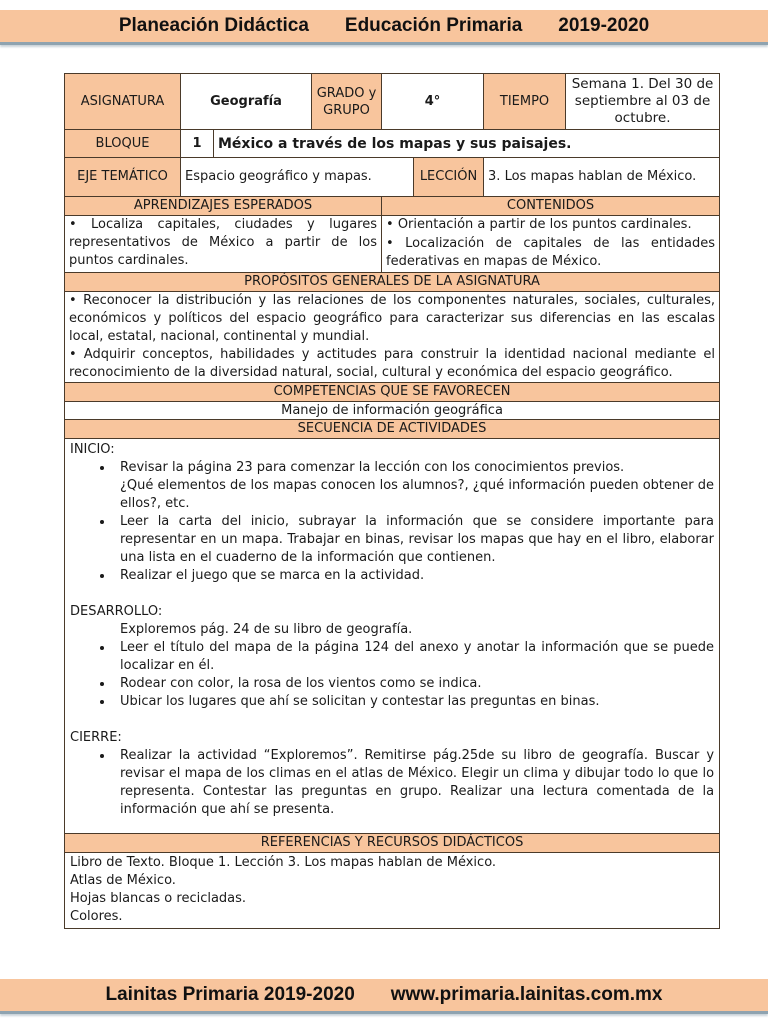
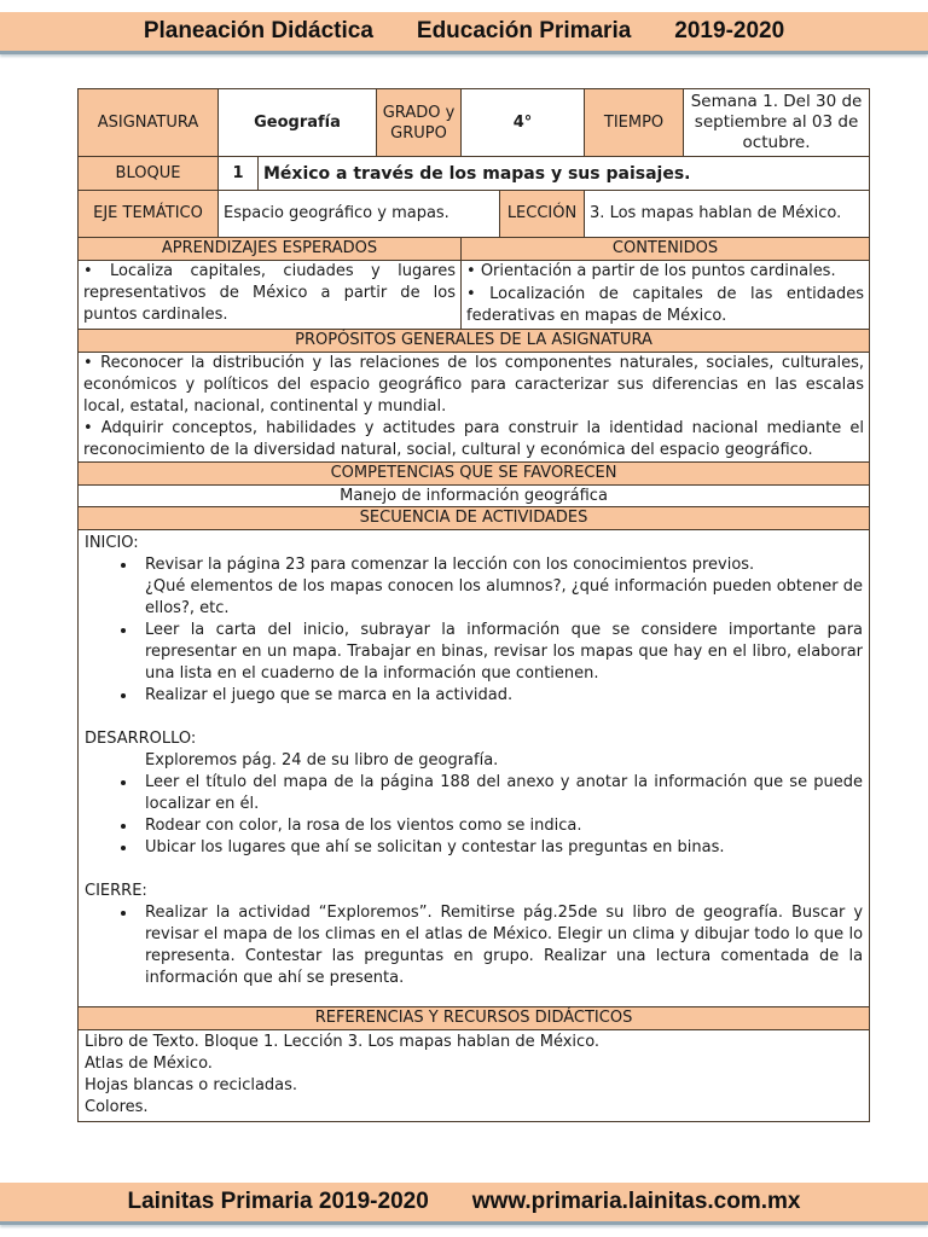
  Planeación Didáctica
  Educación Primaria
  2019-2020
  ASIGNATURA	Geografía	GRADO y GRUPO	4°	TIEMPO	Semana 1. Del 30 de septiembre al 03 de octubre.
  BLOQUE	1	México a través de los mapas y sus paisajes.
  EJE TEMÁTICO	Espacio geográfico y mapas.	LECCIÓN	3. Los mapas hablan de México.
  APRENDIZAJES ESPERADOS	CONTENIDOS
  • Localiza capitales, ciudades y lugares representativos de México a partir de los puntos cardinales.	• Orientación a partir de los puntos cardinales. • Localización de capitales de las entidades federativas en mapas de México.
  PROPÓSITOS GENERALES DE LA ASIGNATURA
  • Reconocer la distribución y las relaciones de los componentes naturales, sociales, culturales, económicos y políticos del espacio geográfico para caracterizar sus diferencias en las escalas local, estatal, nacional, continental y mundial. • Adquirir conceptos, habilidades y actitudes para construir la identidad nacional mediante el reconocimiento de la diversidad natural, social, cultural y económica del espacio geográfico.
  COMPETENCIAS QUE SE FAVORECEN
  Manejo de información geográfica
  SECUENCIA DE ACTIVIDADES
- INICIO: Revisar la página 23 para comenzar la lección con los conocimientos previos. ¿Qué elementos de los mapas conocen los alumnos?, ¿qué información pueden obtener de ellos?, etc. Leer la carta del inicio, subrayar la información que se considere importante para representar en un mapa. Trabajar en binas, revisar los mapas que hay en el libro, elaborar una lista en el cuaderno de la información que contienen. Realizar el juego que se marca en la actividad. DESARROLLO: Exploremos pág. 24 de su libro de geografía. Leer el título del mapa de la página 124 del anexo y anotar la información que se puede localizar en él. Rodear con color, la rosa de los vientos como se indica. Ubicar los lugares que ahí se solicitan y contestar las preguntas en binas. CIERRE: Realizar la actividad “Exploremos”. Remitirse pág.25de su libro de geografía. Buscar y revisar el mapa de los climas en el atlas de México. Elegir un clima y dibujar todo lo que lo representa. Contestar las preguntas en grupo. Realizar una lectura comentada de la información que ahí se presenta.
+ INICIO: Revisar la página 23 para comenzar la lección con los conocimientos previos. ¿Qué elementos de los mapas conocen los alumnos?, ¿qué información pueden obtener de ellos?, etc. Leer la carta del inicio, subrayar la información que se considere importante para representar en un mapa. Trabajar en binas, revisar los mapas que hay en el libro, elaborar una lista en el cuaderno de la información que contienen. Realizar el juego que se marca en la actividad. DESARROLLO: Exploremos pág. 24 de su libro de geografía. Leer el título del mapa de la página 188 del anexo y anotar la información que se puede localizar en él. Rodear con color, la rosa de los vientos como se indica. Ubicar los lugares que ahí se solicitan y contestar las preguntas en binas. CIERRE: Realizar la actividad “Exploremos”. Remitirse pág.25de su libro de geografía. Buscar y revisar el mapa de los climas en el atlas de México. Elegir un clima y dibujar todo lo que lo representa. Contestar las preguntas en grupo. Realizar una lectura comentada de la información que ahí se presenta.
  REFERENCIAS Y RECURSOS DIDÁCTICOS
  Libro de Texto. Bloque 1. Lección 3. Los mapas hablan de México. Atlas de México. Hojas blancas o recicladas. Colores.
  Lainitas Primaria 2019-2020
  www.primaria.lainitas.com.mx
